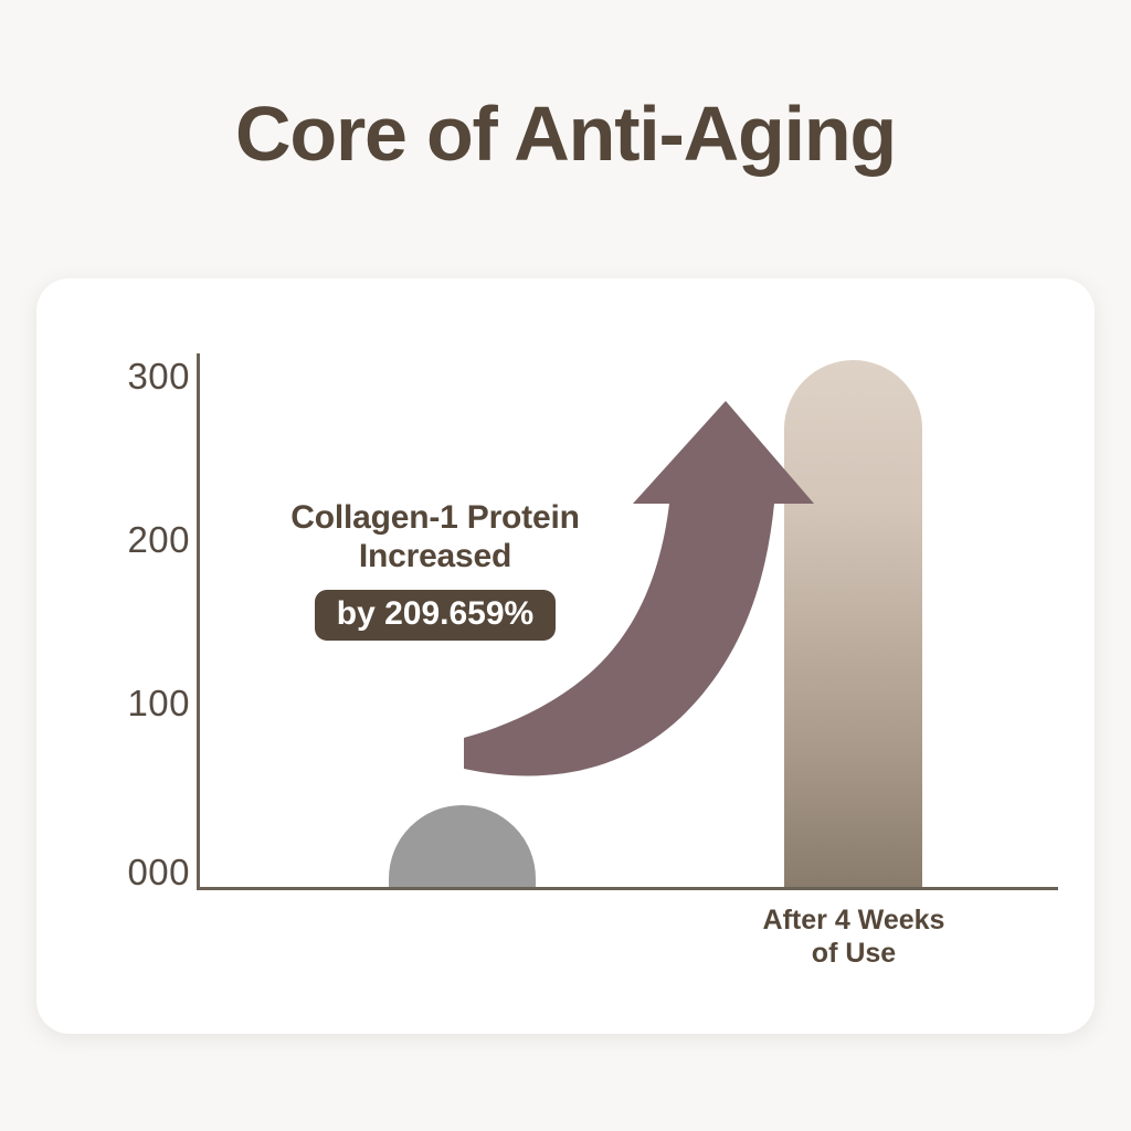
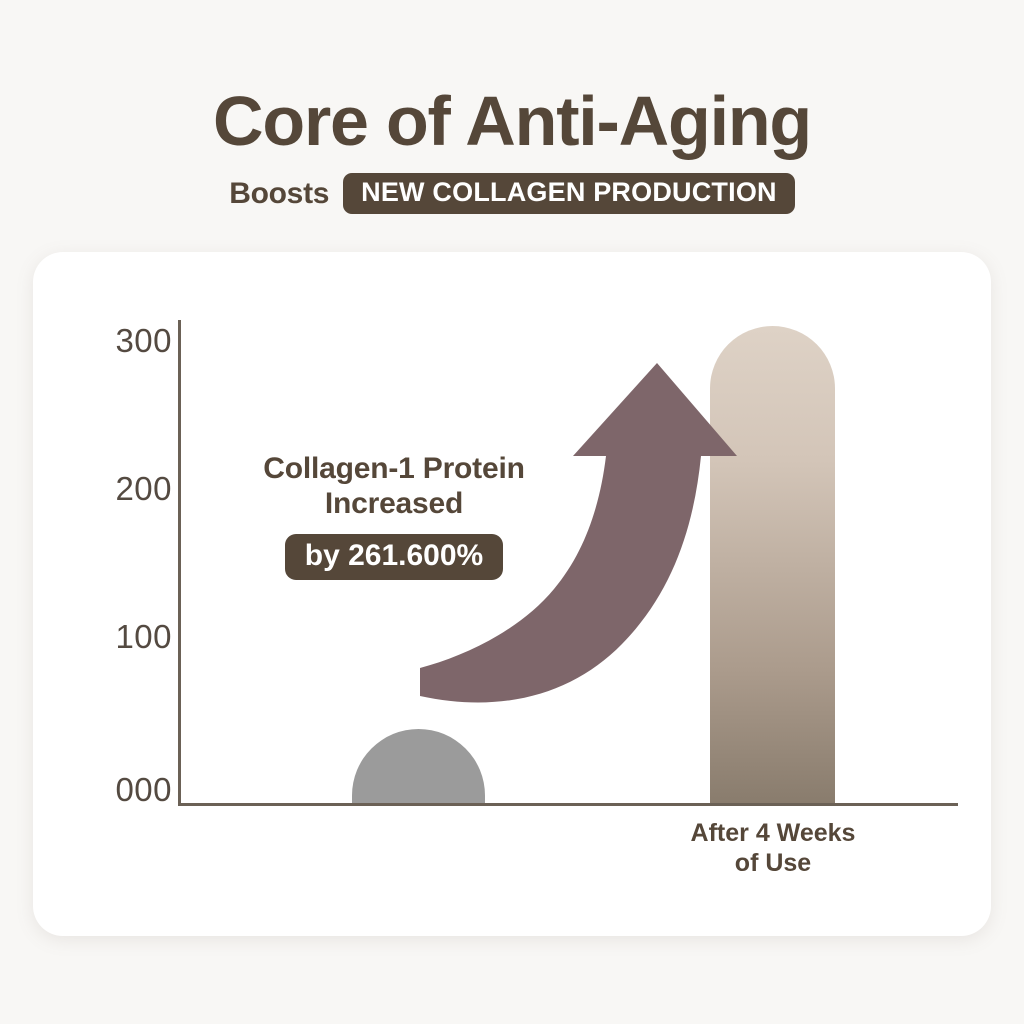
  Core of Anti-Aging
+ Boosts
+ NEW COLLAGEN PRODUCTION
  300
  200
  100
  000
  Collagen-1 Protein
  Increased
- by 209.659%
+ by 261.600%
  After 4 Weeks
  of Use
